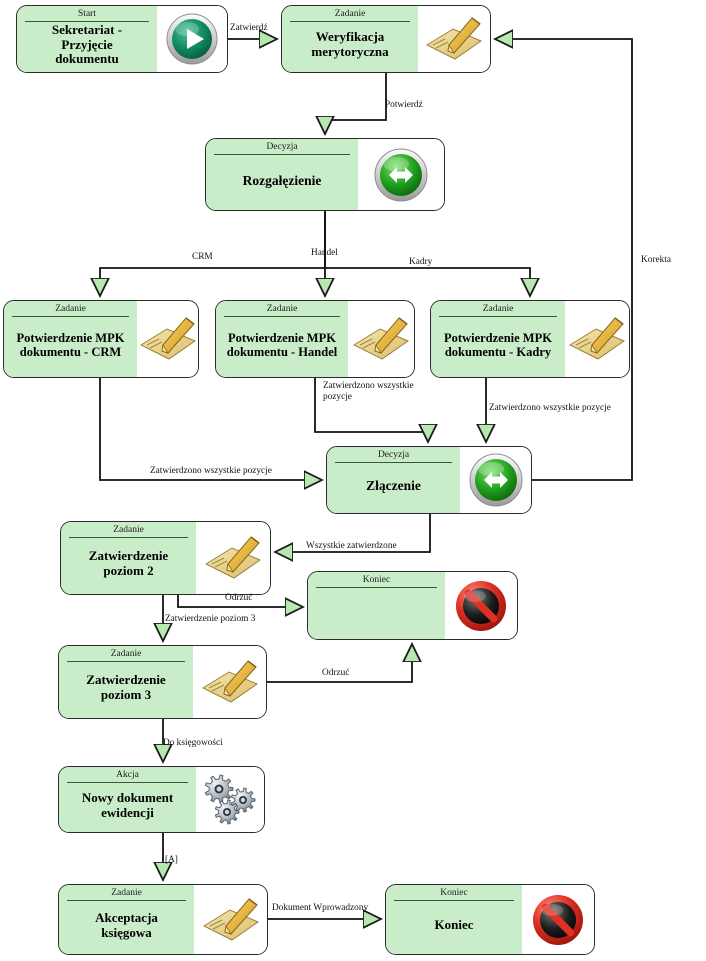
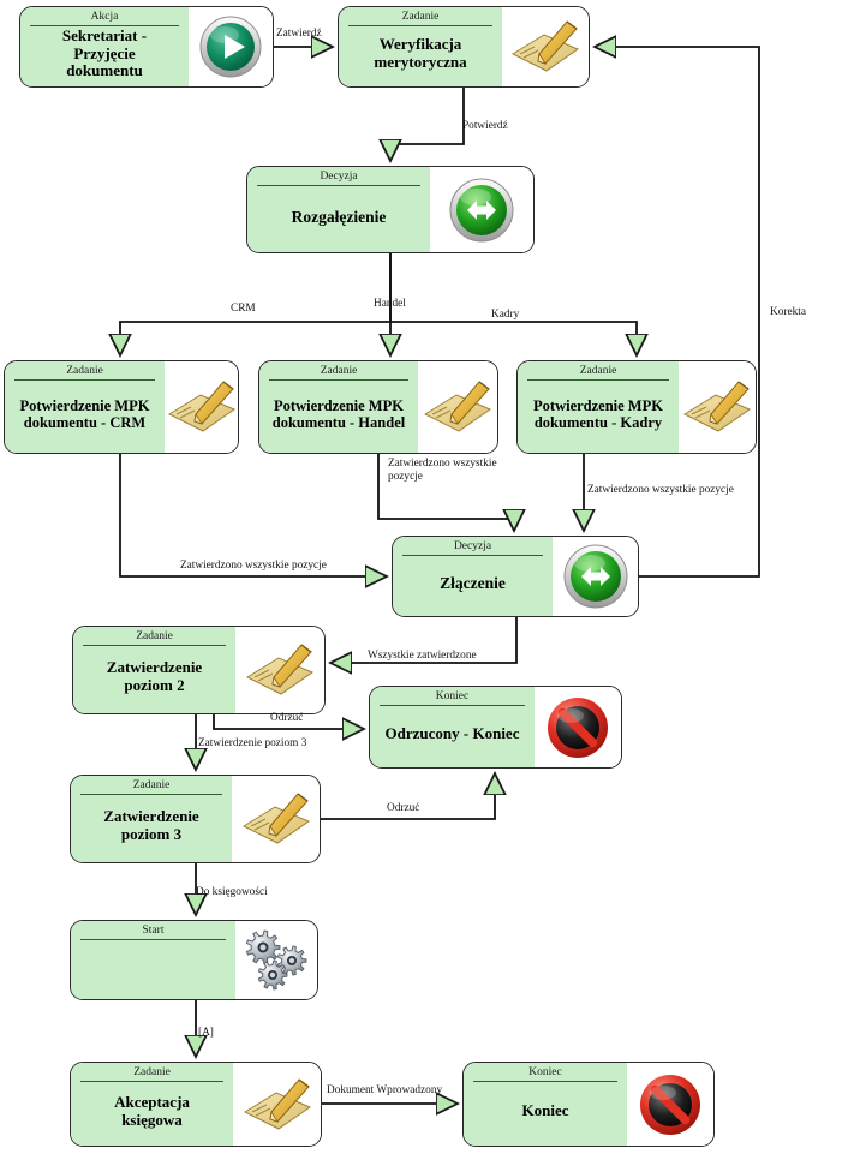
- Start
+ Akcja
  Sekretariat -
  Przyjęcie
  dokumentu
  Zadanie
  Weryfikacja
  merytoryczna
  Decyzja
  Rozgałęzienie
  Zadanie
  Potwierdzenie MPK
  dokumentu - CRM
  Zadanie
  Potwierdzenie MPK
  dokumentu - Handel
  Zadanie
  Potwierdzenie MPK
  dokumentu - Kadry
  Decyzja
  Złączenie
  Zadanie
  Zatwierdzenie
  poziom 2
  Koniec
+ Odrzucony - Koniec
  Zadanie
  Zatwierdzenie
  poziom 3
- Akcja
+ Start
- Nowy dokument
- ewidencji
  Zadanie
  Akceptacja
  księgowa
  Koniec
  Koniec
  Zatwierdź
  Potwierdź
  CRM
  Handel
  Kadry
  Korekta
  Zatwierdzono wszystkie
  pozycje
  Zatwierdzono wszystkie pozycje
  Zatwierdzono wszystkie pozycje
  Wszystkie zatwierdzone
  Odrzuć
  Zatwierdzenie poziom 3
  Odrzuć
  Do księgowości
  [A]
  Dokument Wprowadzony
